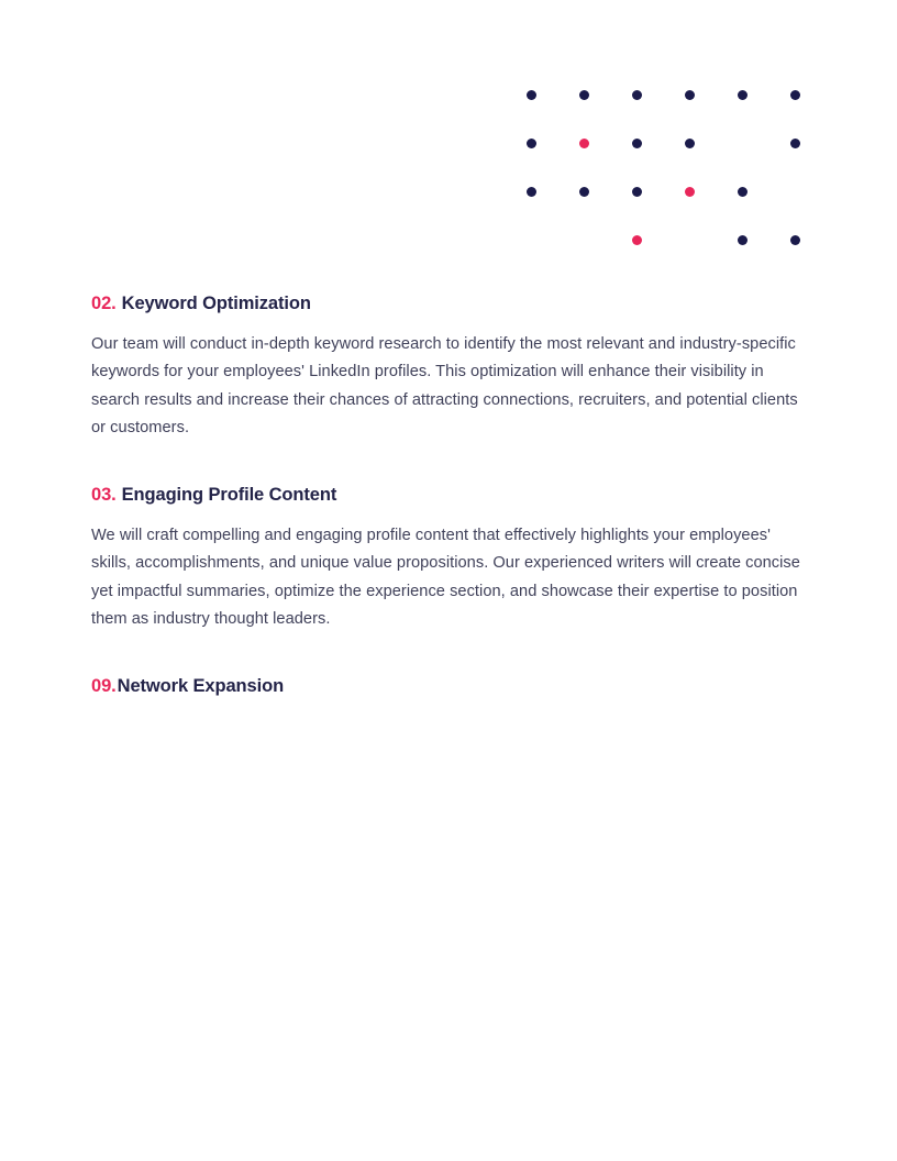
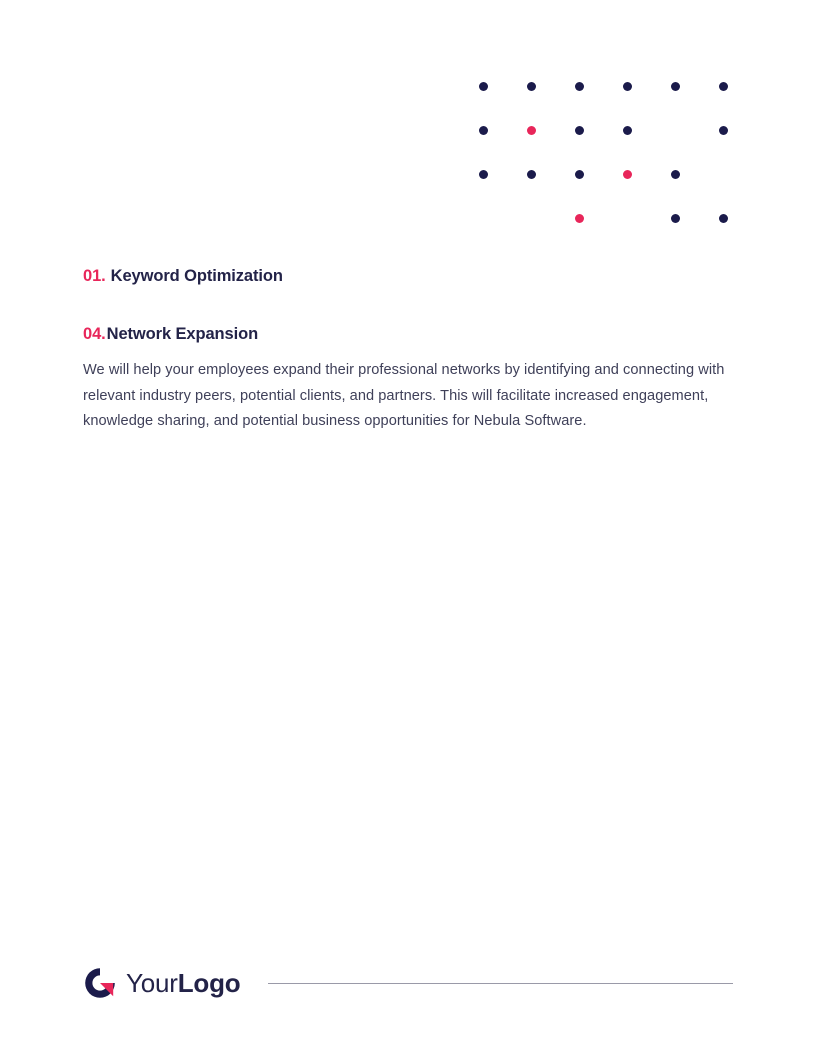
- 02. Keyword Optimization
+ 01. Keyword Optimization
- Our team will conduct in-depth keyword research to identify the most relevant and industry-specific keywords for your employees' LinkedIn profiles. This optimization will enhance their visibility in search results and increase their chances of attracting connections, recruiters, and potential clients or customers.
- 03. Engaging Profile Content
- We will craft compelling and engaging profile content that effectively highlights your employees' skills, accomplishments, and unique value propositions. Our experienced writers will create concise yet impactful summaries, optimize the experience section, and showcase their expertise to position them as industry thought leaders.
- 09.Network Expansion
+ 04.Network Expansion
+ We will help your employees expand their professional networks by identifying and connecting with relevant industry peers, potential clients, and partners. This will facilitate increased engagement, knowledge sharing, and potential business opportunities for Nebula Software.
+ YourLogo
